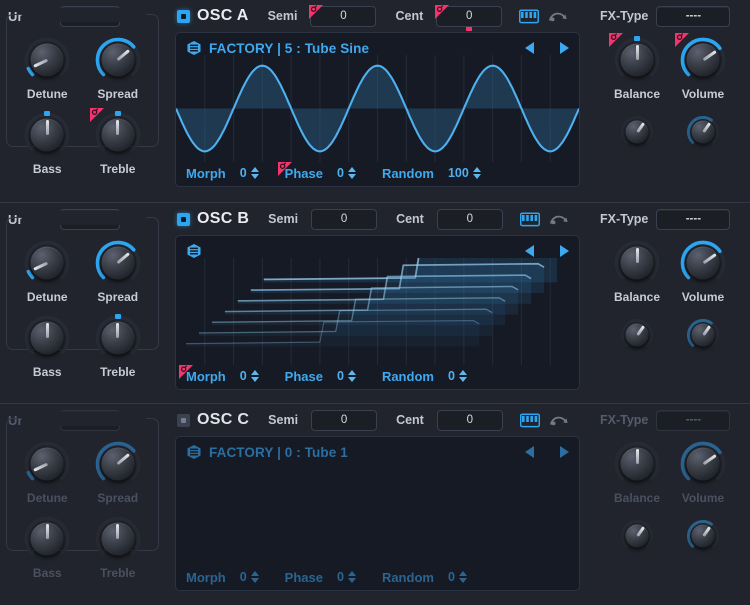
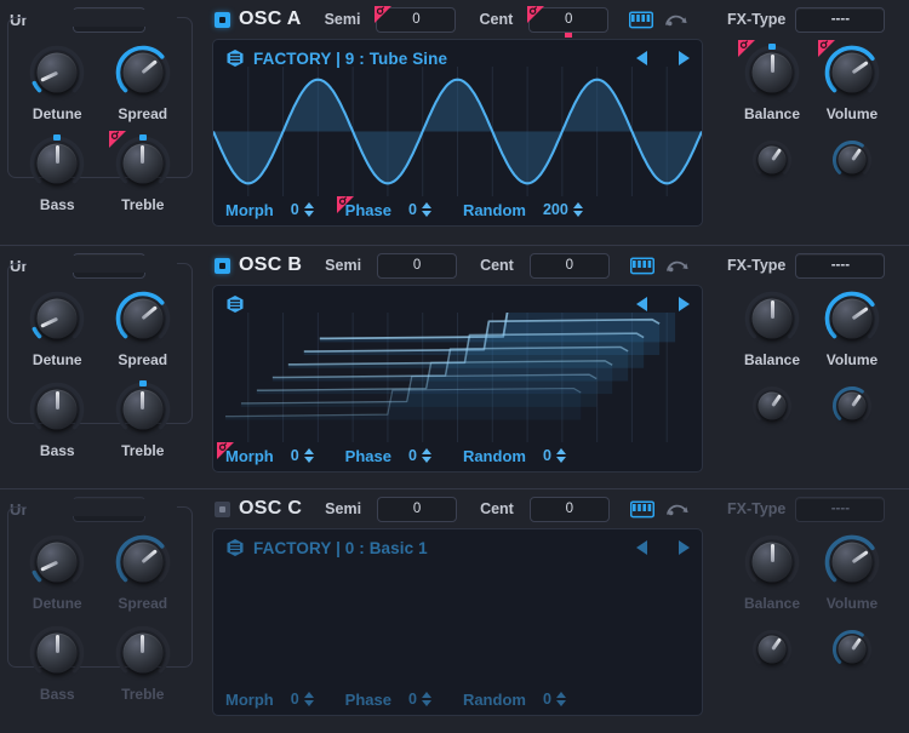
  Detune
  Spread
  Bass
  Treble
  OSC A
  Semi
  0
  Cent
  0
- FACTORY | 5 : Tube Sine
+ FACTORY | 9 : Tube Sine
  Morph
  0
  Phase
  0
  Random
- 100
+ 200
  FX-Type
  ----
  Balance
  Volume
  Detune
  Spread
  Bass
  Treble
  OSC B
  Semi
  0
  Cent
  0
  Morph
  0
  Phase
  0
  Random
  0
  FX-Type
  ----
  Balance
  Volume
  Detune
  Spread
  Bass
  Treble
  OSC C
  Semi
  0
  Cent
  0
- FACTORY | 0 : Tube 1
+ FACTORY | 0 : Basic 1
  Morph
  0
  Phase
  0
  Random
  0
  FX-Type
  ----
  Balance
  Volume
